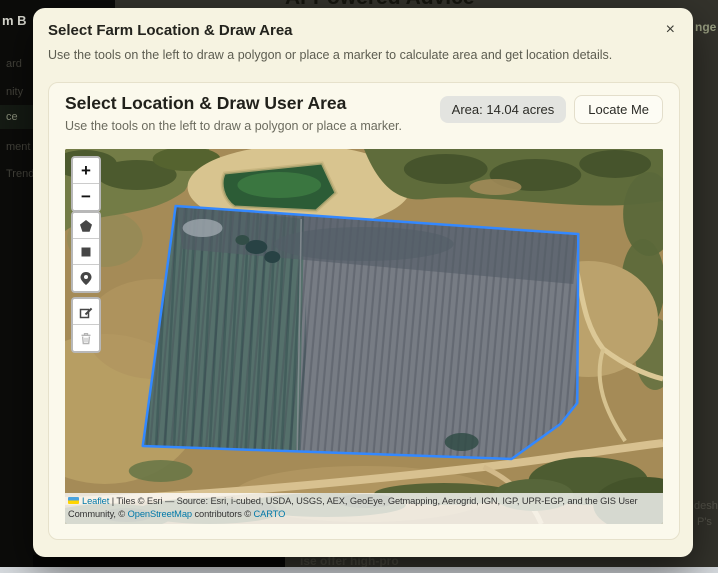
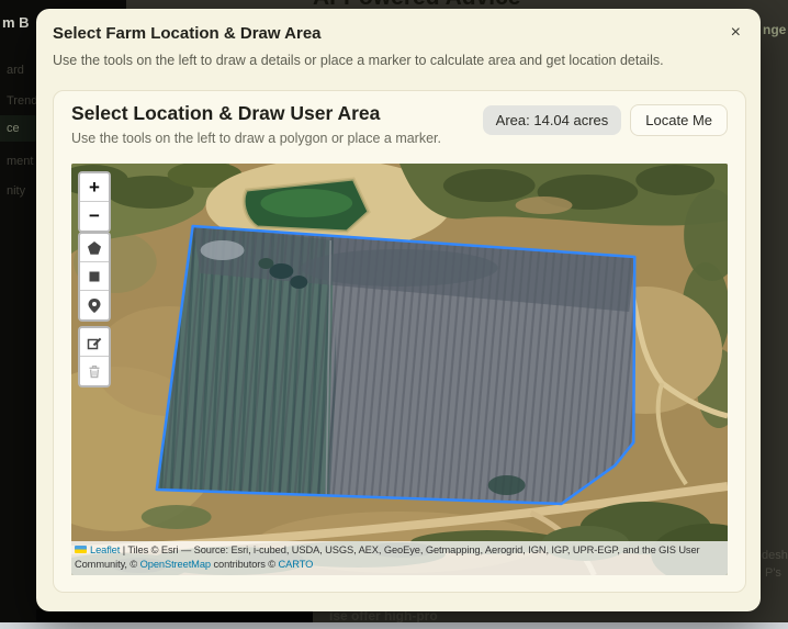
  m B
  ard
- nity
+ Trend
  ce
  ment
- Trend
+ nity
  nge
  ise offer high-pro
  desh
  P's
  Select Farm Location & Draw Area
- Use the tools on the left to draw a polygon or place a marker to calculate area and get location details.
+ Use the tools on the left to draw a details or place a marker to calculate area and get location details.
  ×
  Select Location & Draw User Area
  Use the tools on the left to draw a polygon or place a marker.
  Area: 14.04 acres
  Locate Me
  +
  −
  Leaflet | Tiles © Esri — Source: Esri, i-cubed, USDA, USGS, AEX, GeoEye, Getmapping, Aerogrid, IGN, IGP, UPR-EGP, and the GIS User Community, © OpenStreetMap contributors © CARTO
